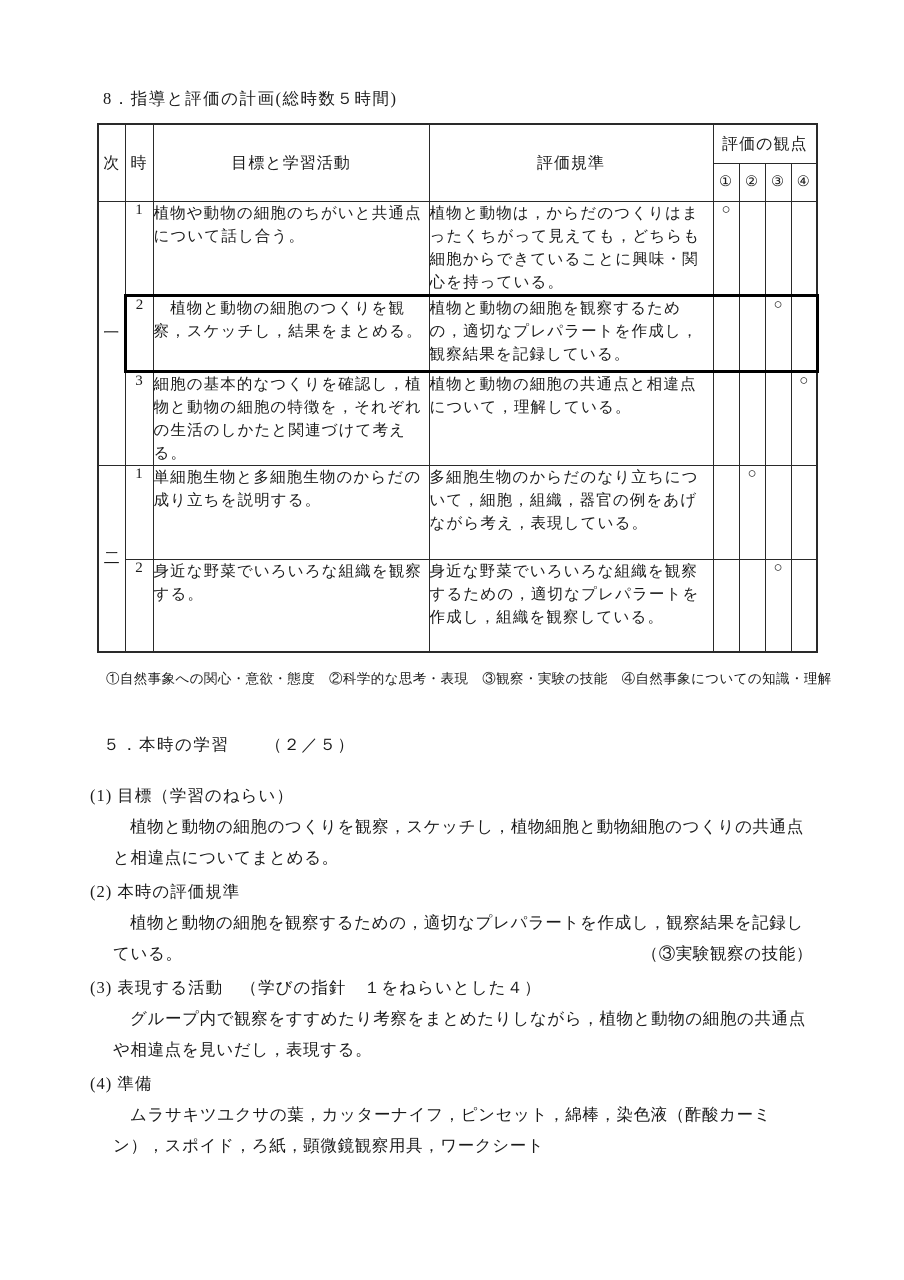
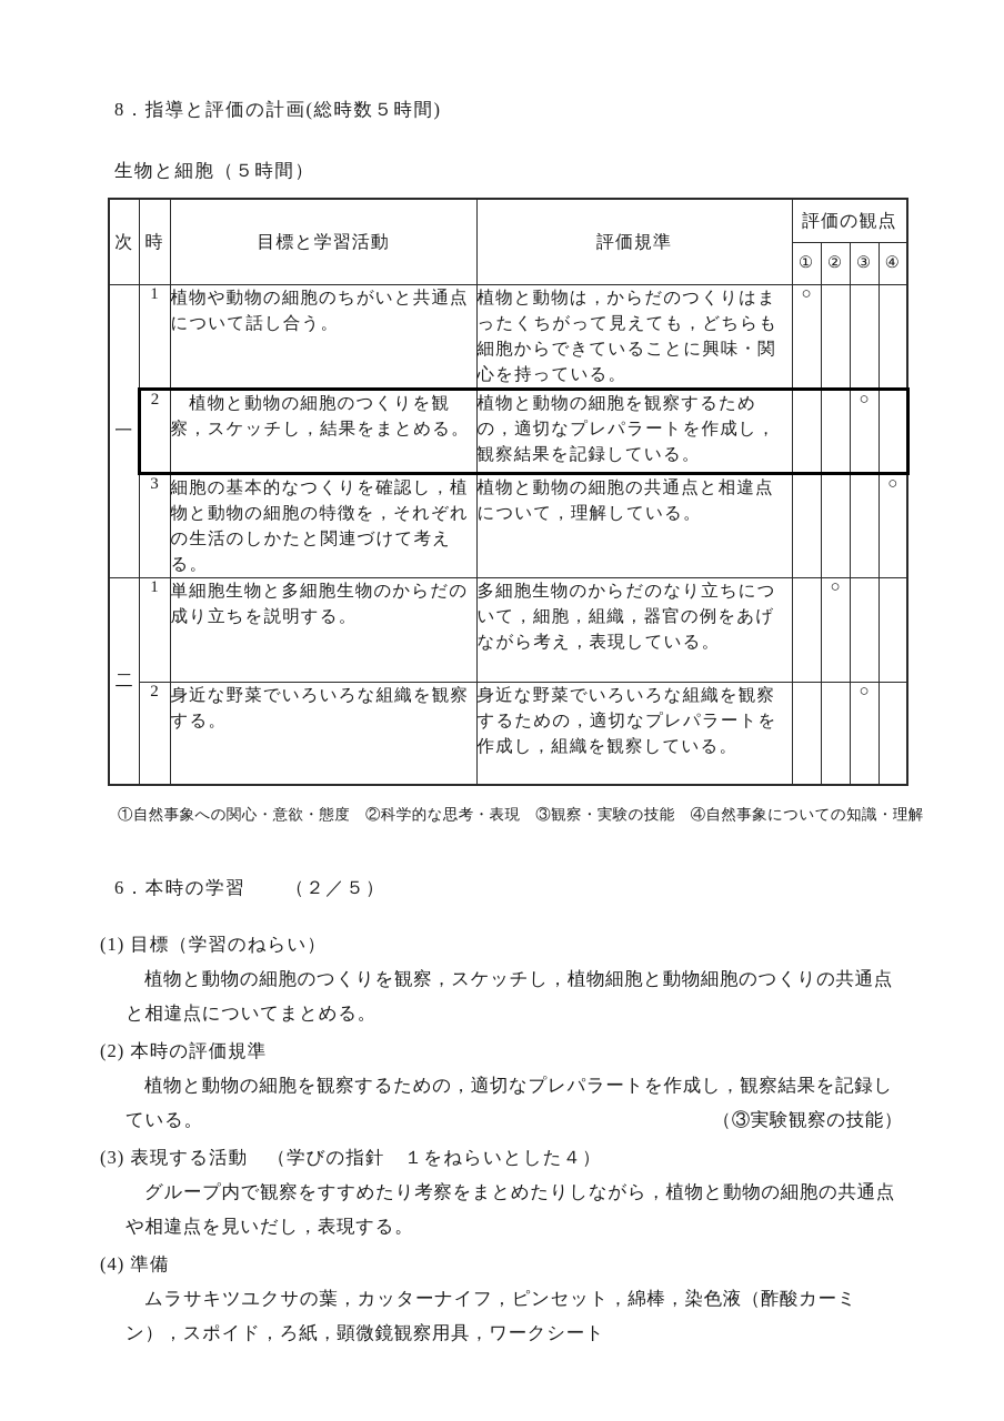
  8．指導と評価の計画(総時数５時間)
+ 生物と細胞（５時間）
  次	時	目標と学習活動	評価規準	評価の観点
  ①	②	③	④
  一	1	植物や動物の細胞のちがいと共通点について話し合う。	植物と動物は，からだのつくりはまったくちがって見えても，どちらも細胞からできていることに興味・関心を持っている。	○
  2	植物と動物の細胞のつくりを観察，スケッチし，結果をまとめる。	植物と動物の細胞を観察するための，適切なプレパラートを作成し，観察結果を記録している。			○
  3	細胞の基本的なつくりを確認し，植物と動物の細胞の特徴を，それぞれの生活のしかたと関連づけて考える。	植物と動物の細胞の共通点と相違点について，理解している。				○
  二	1	単細胞生物と多細胞生物のからだの成り立ちを説明する。	多細胞生物のからだのなり立ちについて，細胞，組織，器官の例をあげながら考え，表現している。		○
  2	身近な野菜でいろいろな組織を観察する。	身近な野菜でいろいろな組織を観察するための，適切なプレパラートを作成し，組織を観察している。			○
  ①自然事象への関心・意欲・態度 ②科学的な思考・表現 ③観察・実験の技能 ④自然事象についての知識・理解
- ５．本時の学習 （２／５）
+ 6．本時の学習 （２／５）
  (1) 目標（学習のねらい）
  植物と動物の細胞のつくりを観察，スケッチし，植物細胞と動物細胞のつくりの共通点と相違点についてまとめる。
  (2) 本時の評価規準
  植物と動物の細胞を観察するための，適切なプレパラートを作成し，観察結果を記録している。
  （③実験観察の技能）
  (3) 表現する活動 （学びの指針 １をねらいとした４）
  グループ内で観察をすすめたり考察をまとめたりしながら，植物と動物の細胞の共通点や相違点を見いだし，表現する。
  (4) 準備
  ムラサキツユクサの葉，カッターナイフ，ピンセット，綿棒，染色液（酢酸カーミン），スポイド，ろ紙，顕微鏡観察用具，ワークシート
